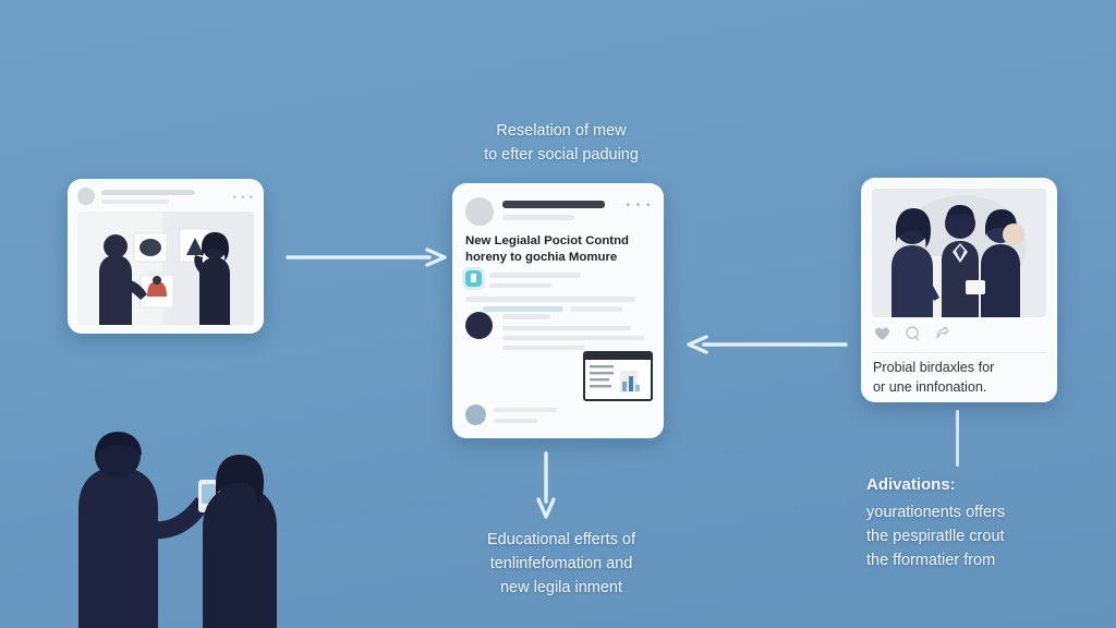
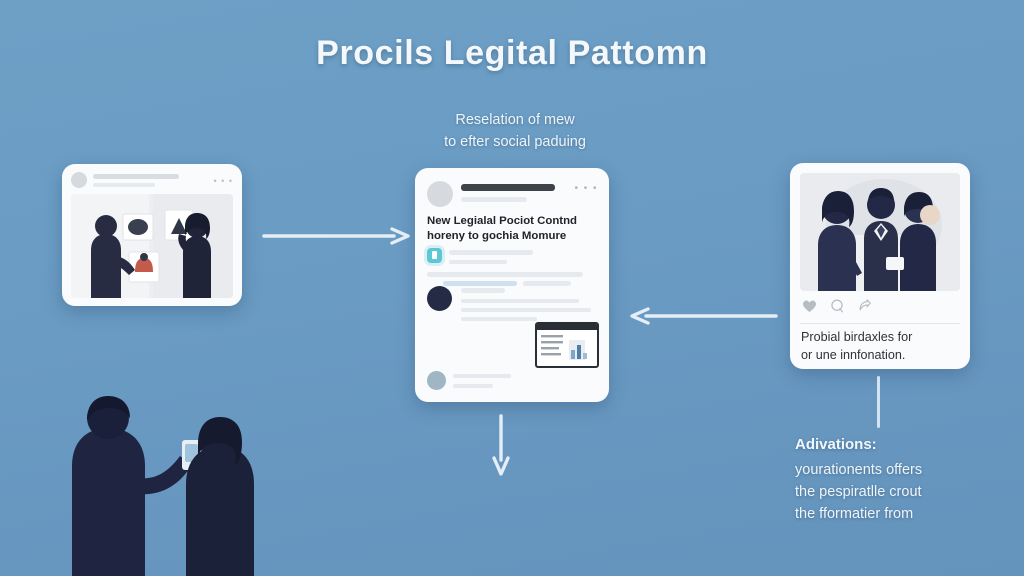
+ Procils Legital Pattomn
  Reselation of mew
  to efter social paduing
  • • •
  • • •
  New Legialal Pociot Contnd
  horeny to gochia Momure
- Educational efferts of
- tenlinfefomation and
- new legila inment
  Probial birdaxles for
  or une innfonation.
  Adivations:
  yourationents offers
  the pespiratlle crout
  the fformatier from
